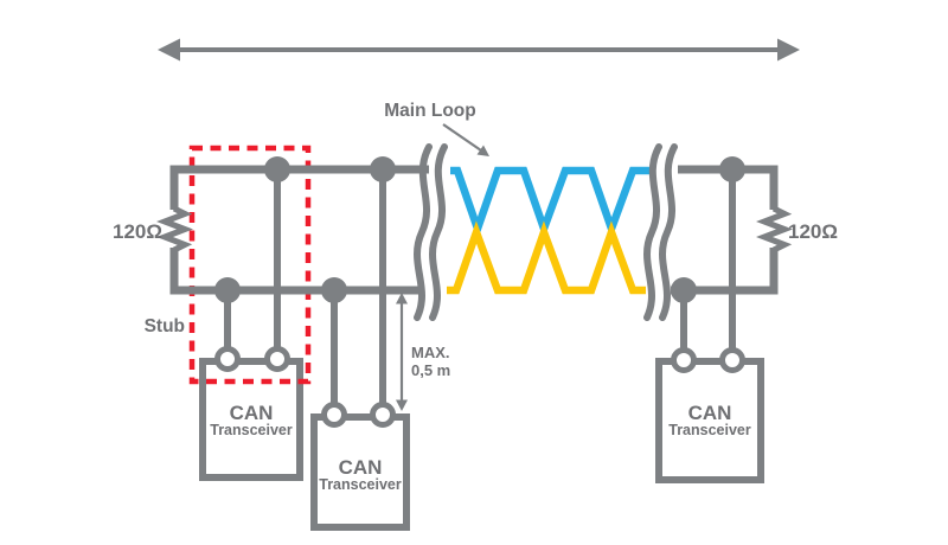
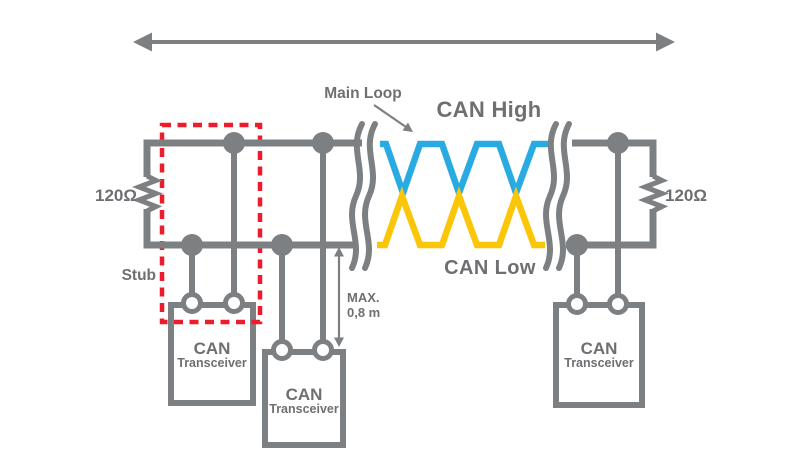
  Main Loop
+ CAN High
+ CAN Low
  120Ω
  120Ω
  Stub
  MAX.
- 0,5 m
+ 0,8 m
  CAN
  Transceiver
  CAN
  Transceiver
  CAN
  Transceiver
